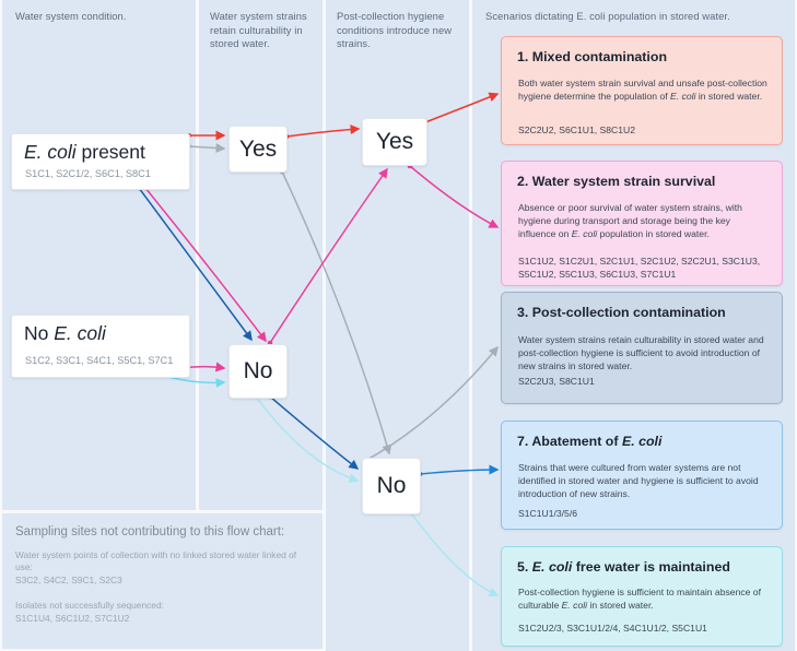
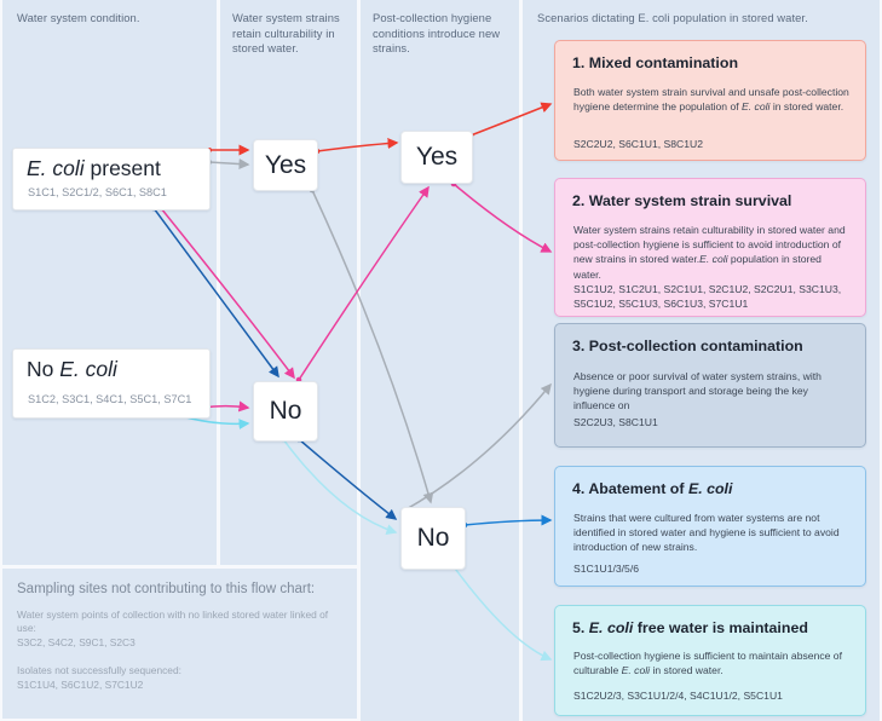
  Water system condition.
  Water system strains retain culturability in stored water.
  Post-collection hygiene conditions introduce new strains.
  Scenarios dictating E. coli population in stored water.
  E. coli present
  S1C1, S2C1/2, S6C1, S8C1
  No E. coli
  S1C2, S3C1, S4C1, S5C1, S7C1
  Yes
  No
  Yes
  No
  1. Mixed contamination
  Both water system strain survival and unsafe post-collection hygiene determine the population of E. coli in stored water.
  S2C2U2, S6C1U1, S8C1U2
  2. Water system strain survival
- Absence or poor survival of water system strains, with hygiene during transport and storage being the key influence on E. coli population in stored water.
+ Water system strains retain culturability in stored water and post-collection hygiene is sufficient to avoid introduction of new strains in stored water.E. coli population in stored water.
  S1C1U2, S1C2U1, S2C1U1, S2C1U2, S2C2U1, S3C1U3, S5C1U2, S5C1U3, S6C1U3, S7C1U1
  3. Post-collection contamination
- Water system strains retain culturability in stored water and post-collection hygiene is sufficient to avoid introduction of new strains in stored water.
+ Absence or poor survival of water system strains, with hygiene during transport and storage being the key influence on
  S2C2U3, S8C1U1
- 7. Abatement of E. coli
+ 4. Abatement of E. coli
  Strains that were cultured from water systems are not identified in stored water and hygiene is sufficient to avoid introduction of new strains.
  S1C1U1/3/5/6
  5. E. coli free water is maintained
  Post-collection hygiene is sufficient to maintain absence of culturable E. coli in stored water.
  S1C2U2/3, S3C1U1/2/4, S4C1U1/2, S5C1U1
  Sampling sites not contributing to this flow chart:
  Water system points of collection with no linked stored water linked of use:
  S3C2, S4C2, S9C1, S2C3
  Isolates not successfully sequenced:
  S1C1U4, S6C1U2, S7C1U2
